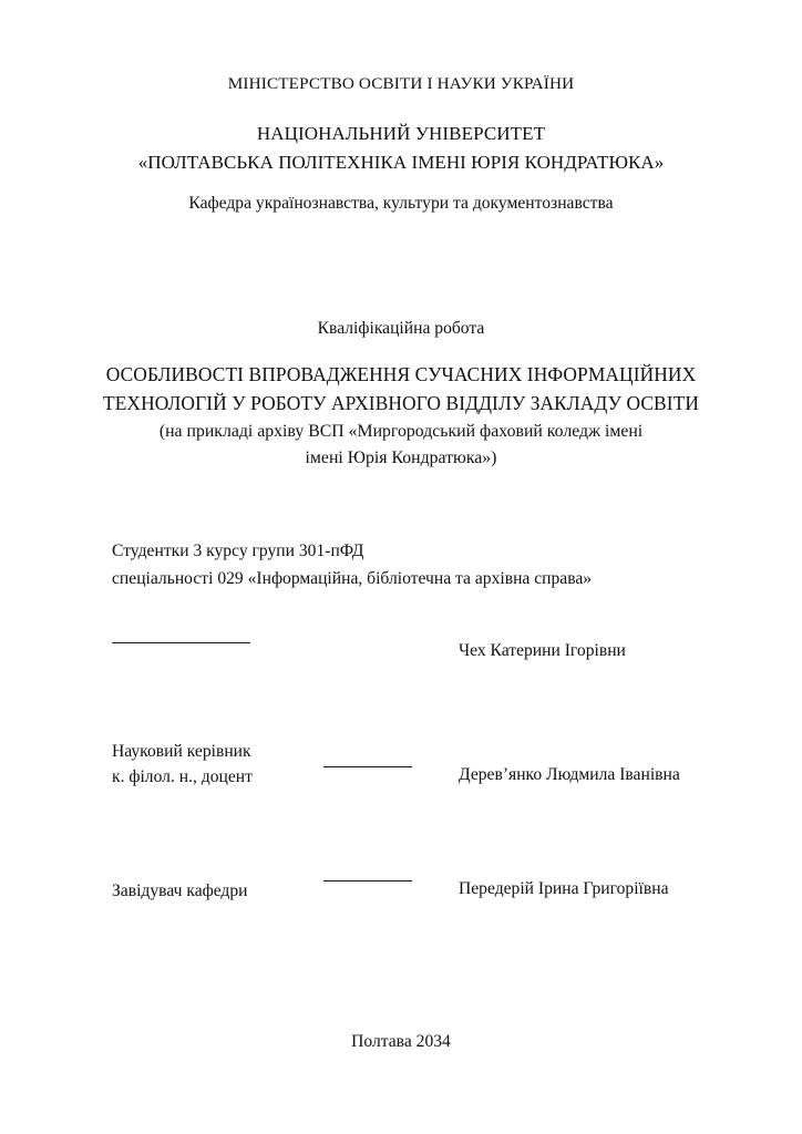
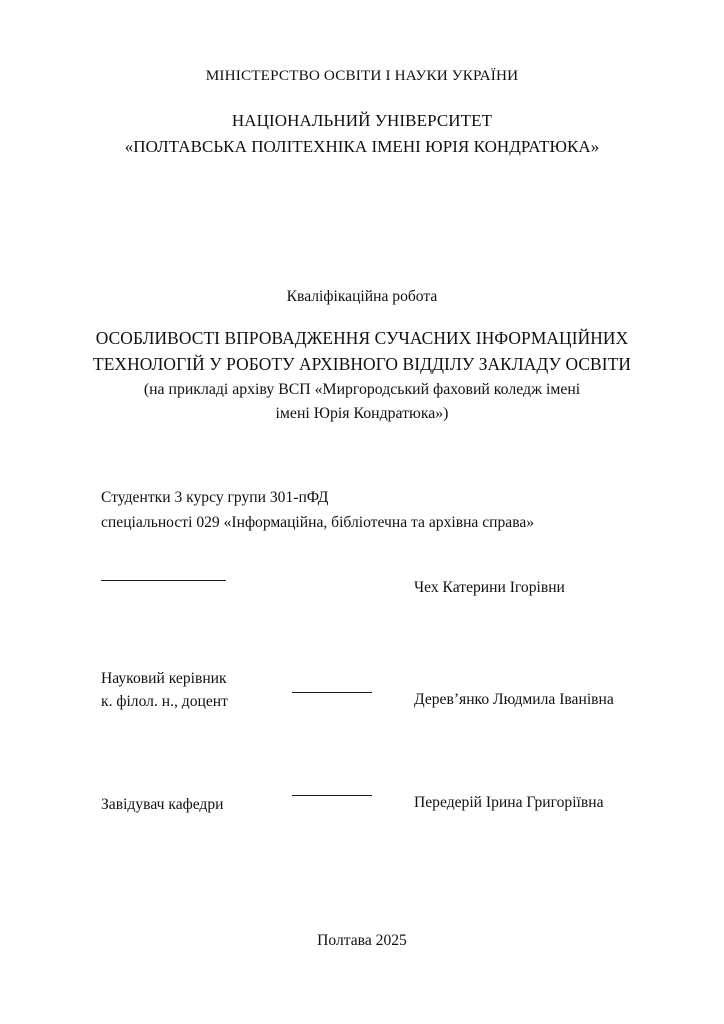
  МІНІСТЕРСТВО ОСВІТИ І НАУКИ УКРАЇНИ
  НАЦІОНАЛЬНИЙ УНІВЕРСИТЕТ
  «ПОЛТАВСЬКА ПОЛІТЕХНІКА ІМЕНІ ЮРІЯ КОНДРАТЮКА»
- Кафедра українознавства, культури та документознавства
  Кваліфікаційна робота
  ОСОБЛИВОСТІ ВПРОВАДЖЕННЯ СУЧАСНИХ ІНФОРМАЦІЙНИХ
  ТЕХНОЛОГІЙ У РОБОТУ АРХІВНОГО ВІДДІЛУ ЗАКЛАДУ ОСВІТИ
  (на прикладі архіву ВСП «Миргородський фаховий коледж імені
  імені Юрія Кондратюка»)
  Студентки 3 курсу групи 301-пФД
  спеціальності 029 «Інформаційна, бібліотечна та архівна справа»
  Чех Катерини Ігорівни
  Науковий керівник
  к. філол. н., доцент
  Дерев’янко Людмила Іванівна
  Завідувач кафедри
  Передерій Ірина Григоріївна
- Полтава 2034
+ Полтава 2025
